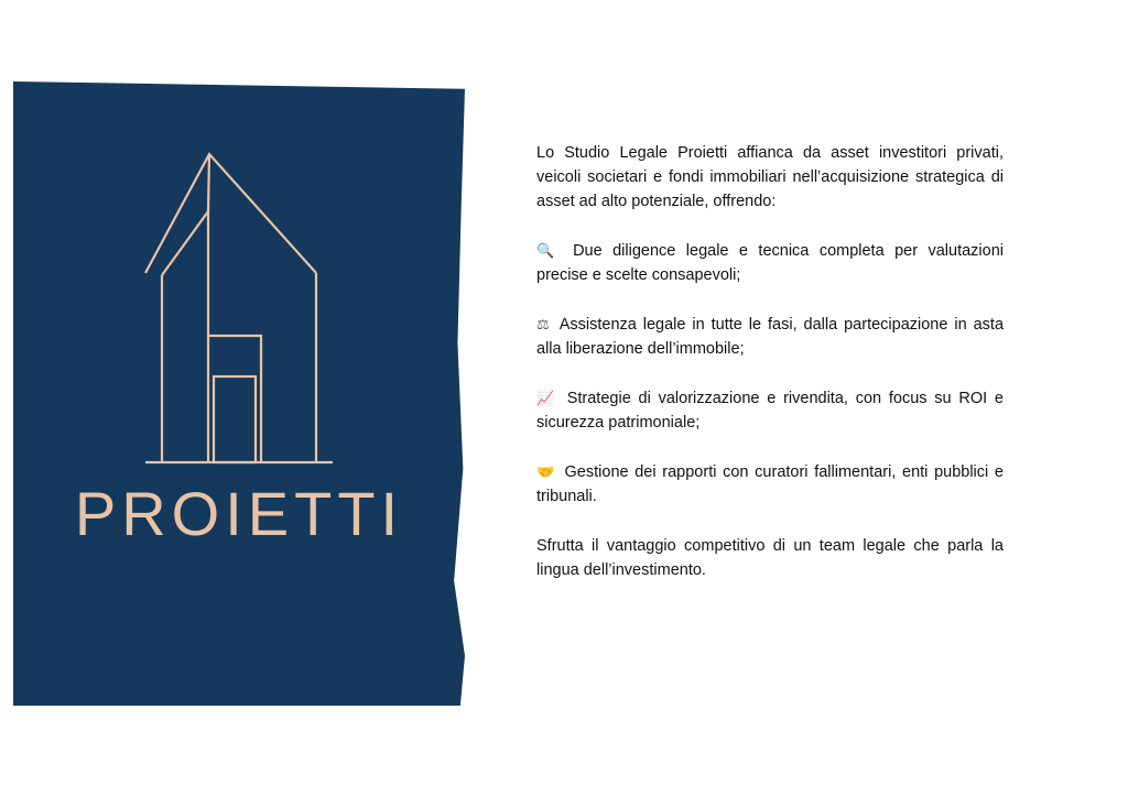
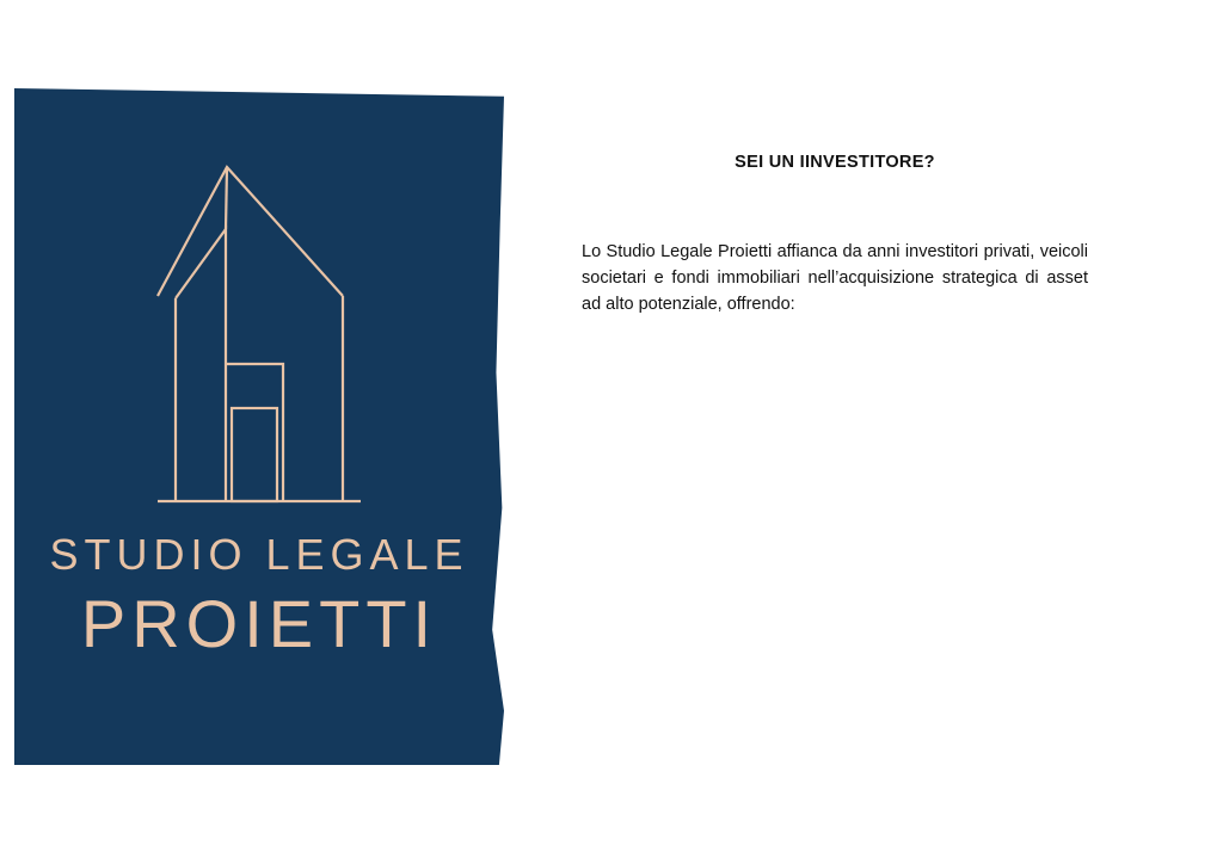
+ STUDIO LEGALE
  PROIETTI
+ SEI UN IINVESTITORE?
- Lo Studio Legale Proietti affianca da asset investitori privati, veicoli societari e fondi immobiliari nell’acquisizione strategica di asset ad alto potenziale, offrendo:
+ Lo Studio Legale Proietti affianca da anni investitori privati, veicoli societari e fondi immobiliari nell’acquisizione strategica di asset ad alto potenziale, offrendo:
- 🔍 Due diligence legale e tecnica completa per valutazioni precise e scelte consapevoli;
- ⚖ Assistenza legale in tutte le fasi, dalla partecipazione in asta alla liberazione dell’immobile;
- 📈 Strategie di valorizzazione e rivendita, con focus su ROI e sicurezza patrimoniale;
- 🤝 Gestione dei rapporti con curatori fallimentari, enti pubblici e tribunali.
- Sfrutta il vantaggio competitivo di un team legale che parla la lingua dell’investimento.
